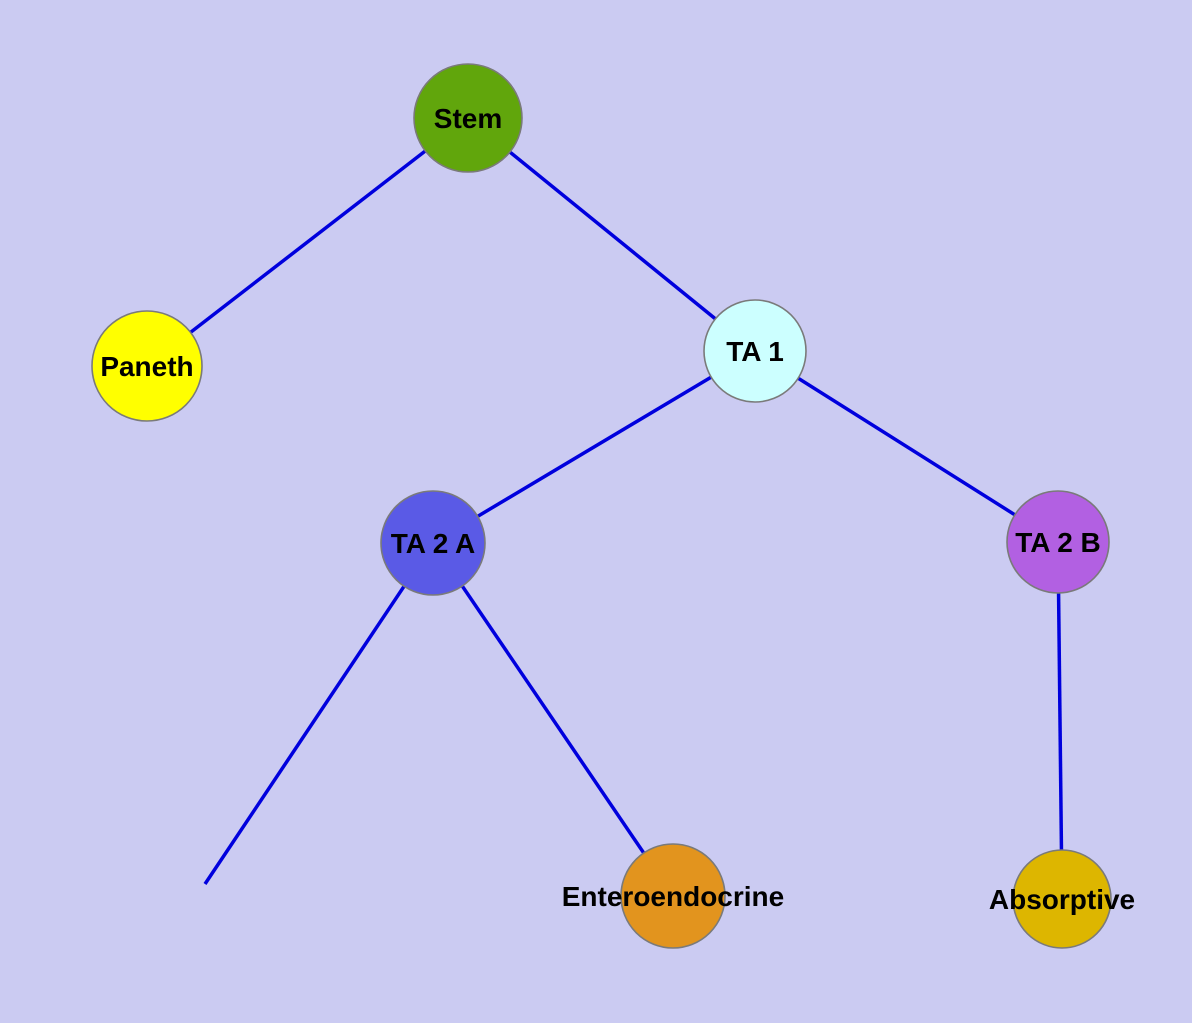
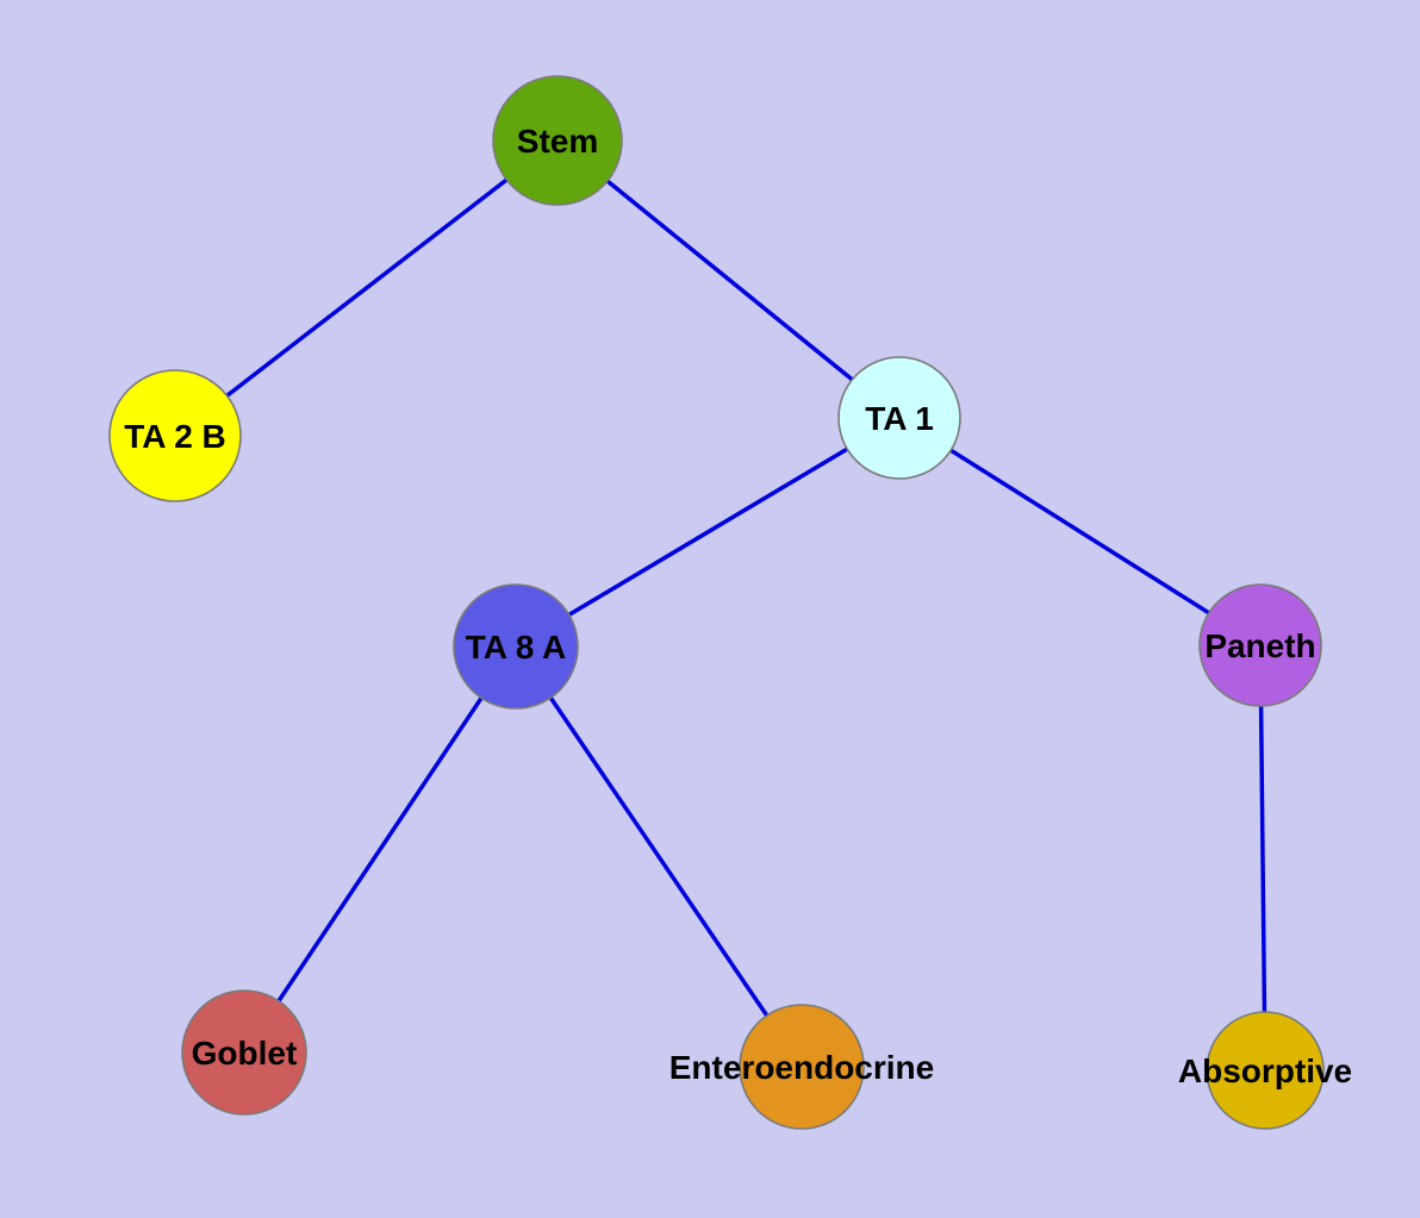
  Stem
- Paneth
+ TA 2 B
  TA 1
- TA 2 A
+ TA 8 A
- TA 2 B
+ Paneth
+ Goblet
  Enteroendocrine
  Absorptive
